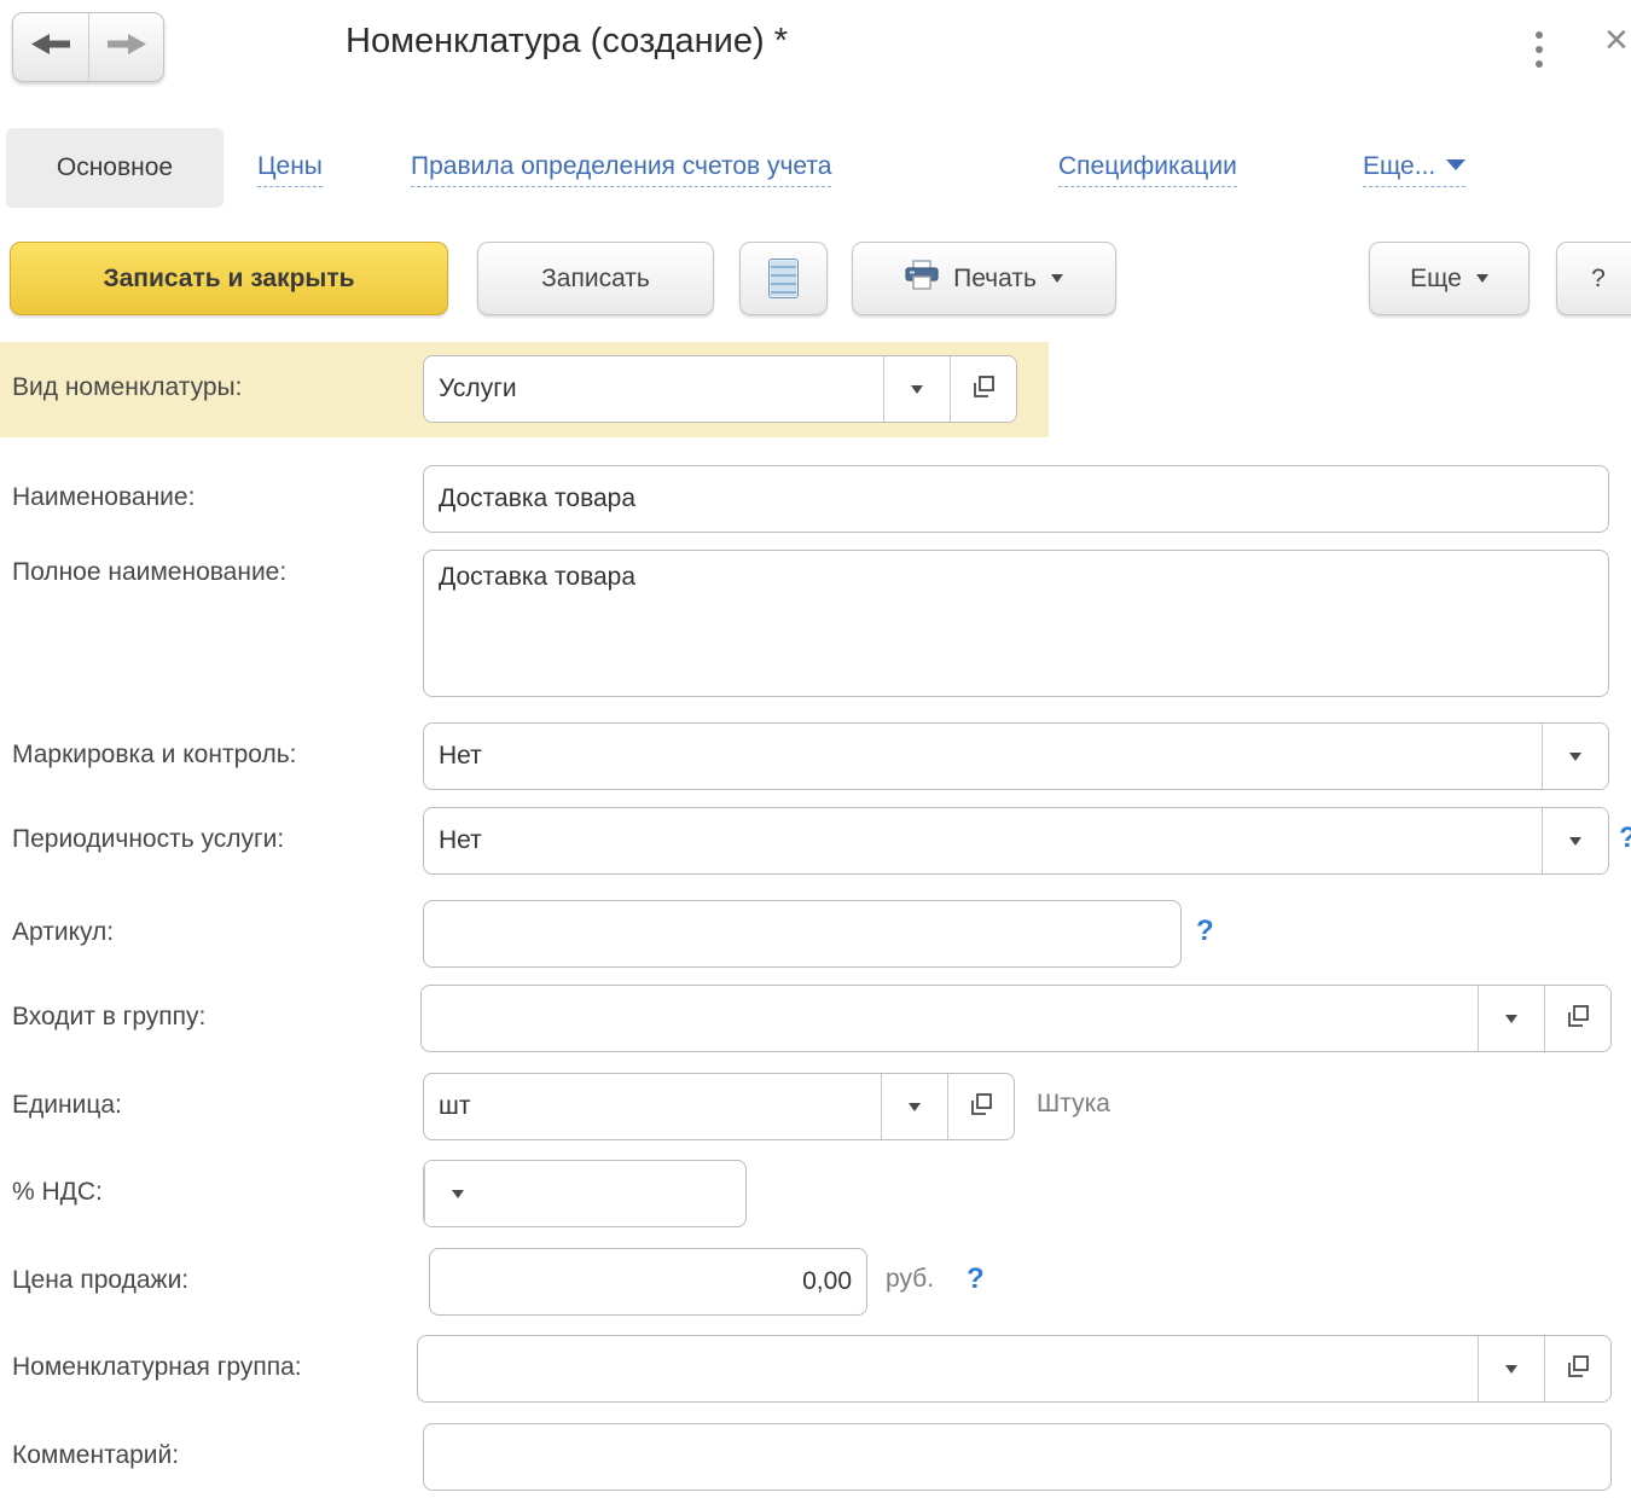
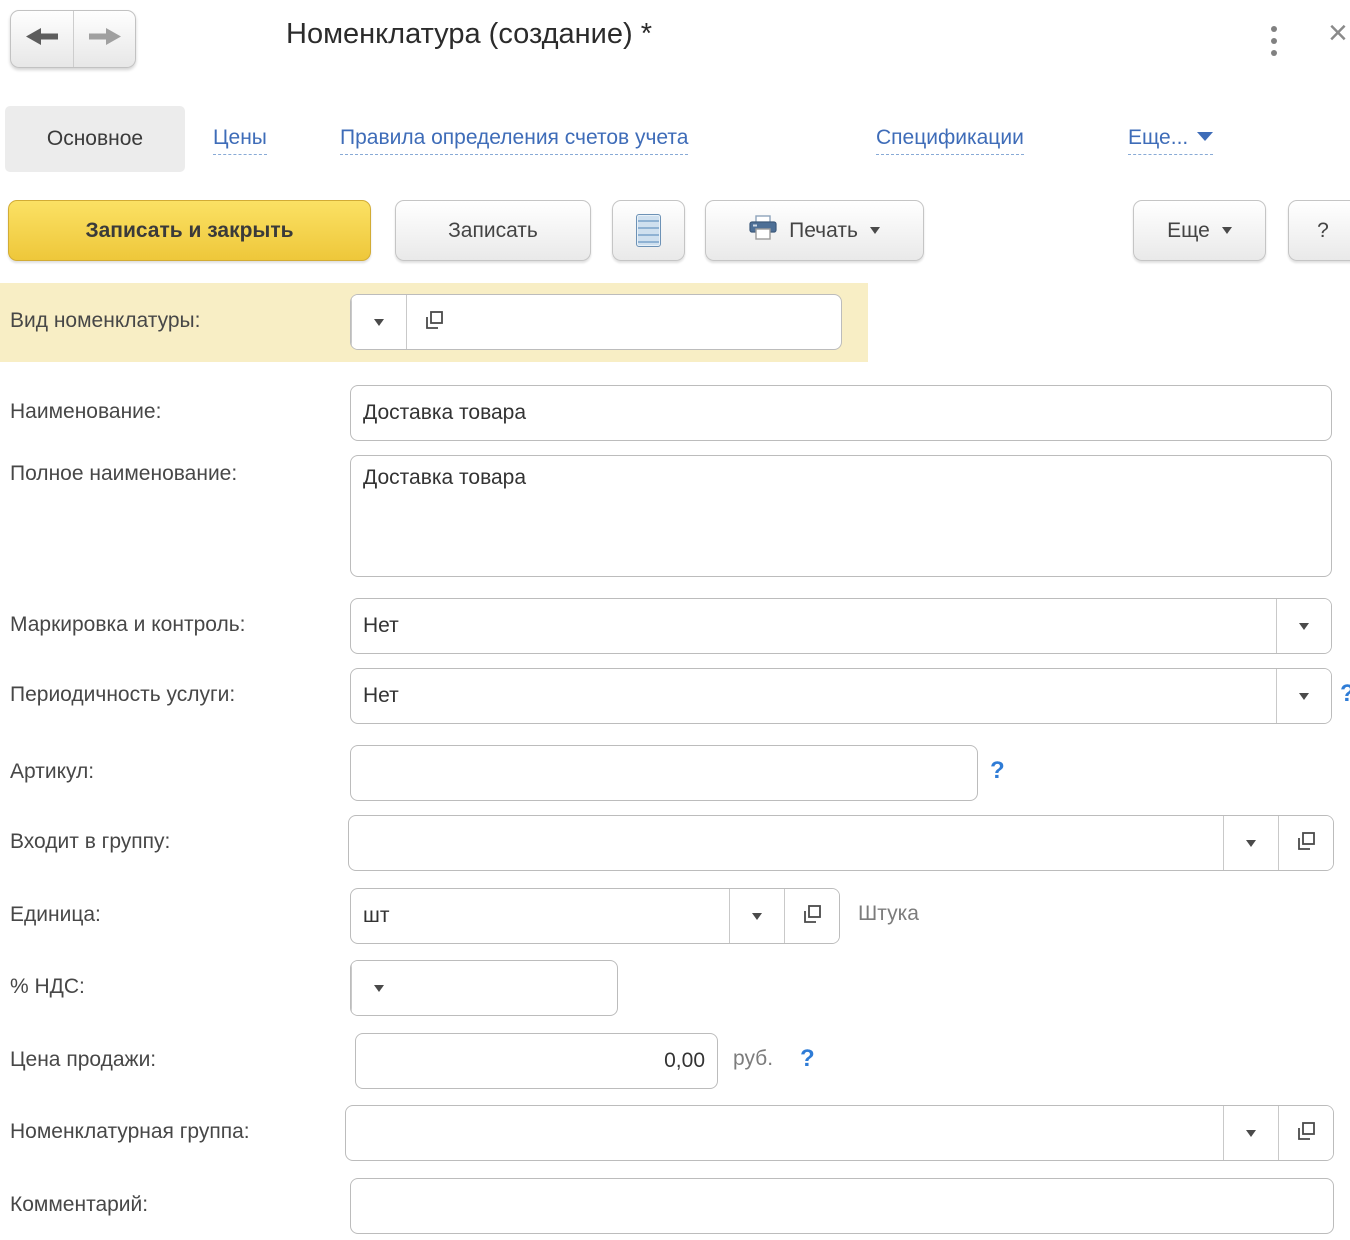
  Номенклатура (создание) *
  ×
  Основное
  Цены
  Правила определения счетов учета
  Спецификации
  Еще...
  Записать и закрыть
  Записать
  Печать
  Еще
  ?
  Вид номенклатуры:
- Услуги
  Наименование:
  Доставка товара
  Полное наименование:
  Доставка товара
  Маркировка и контроль:
  Нет
  Периодичность услуги:
  Нет
  ?
  Артикул:
  ?
  Входит в группу:
  Единица:
  шт
  Штука
  % НДС:
  Цена продажи:
  0,00
  руб.
  ?
  Номенклатурная группа:
  Комментарий:
